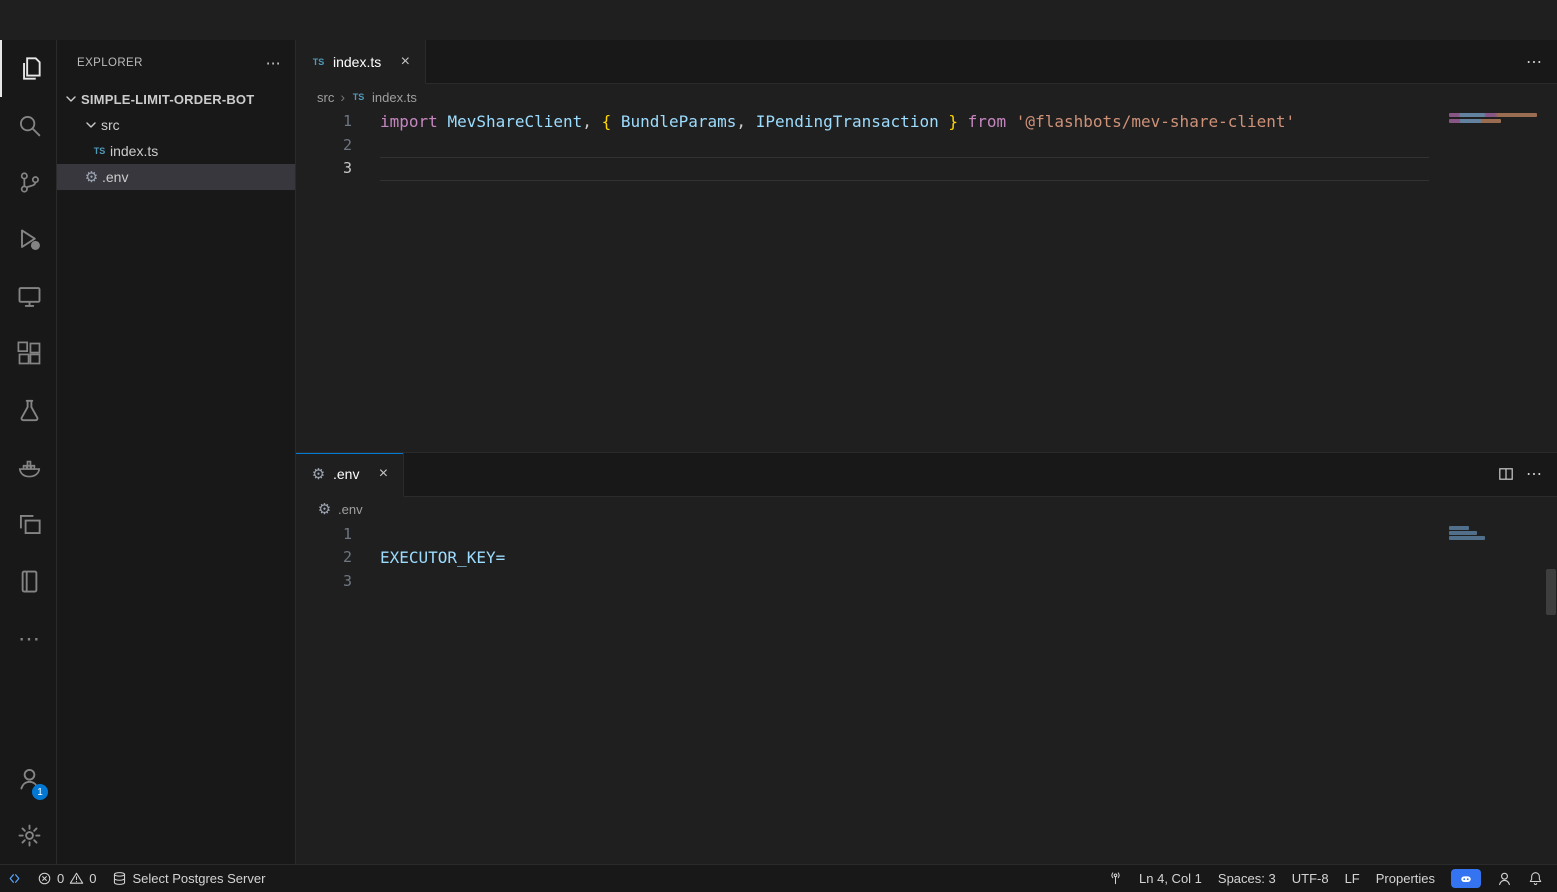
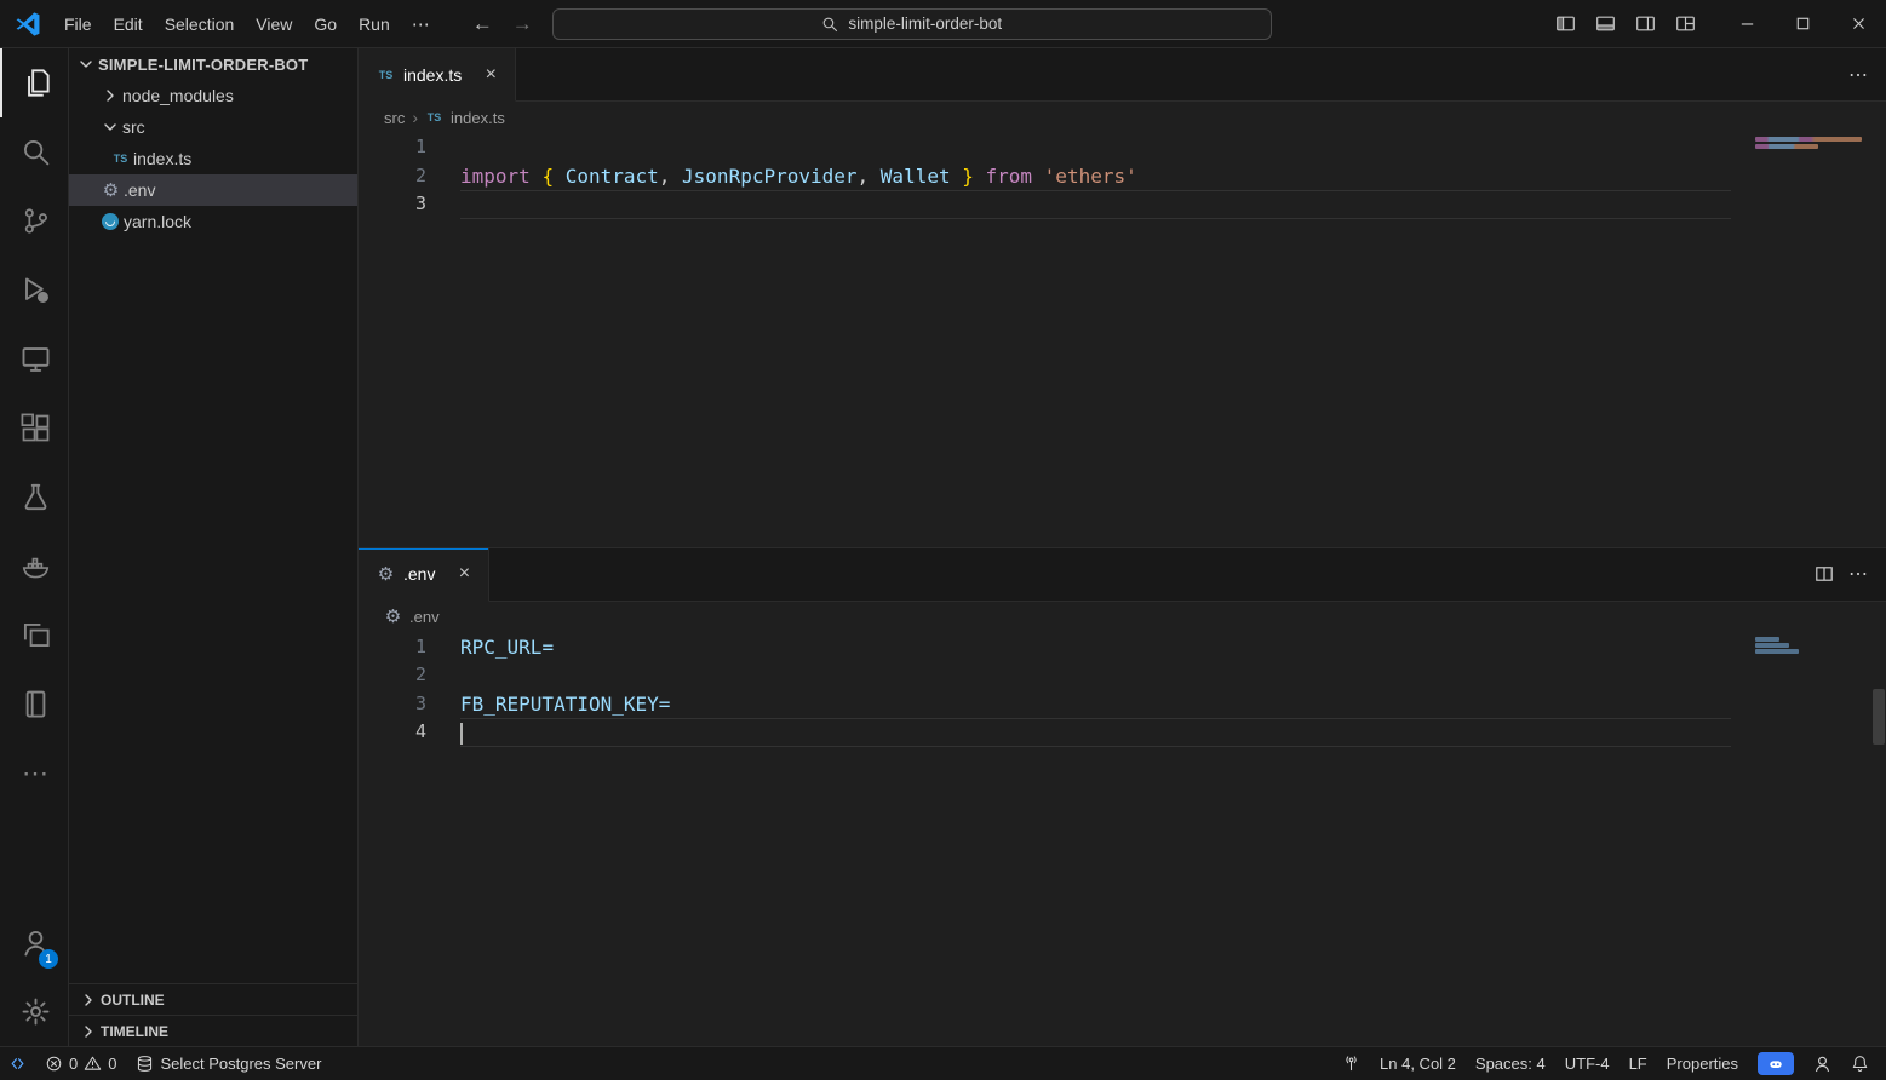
+ File
+ Edit
+ Selection
+ View
+ Go
+ Run
+ ←
+ →
+ simple-limit-order-bot
  1
- EXPLORER
  SIMPLE-LIMIT-ORDER-BOT
+ node_modules
  src
  index.ts
  .env
+ yarn.lock
+ OUTLINE
+ TIMELINE
  index.ts
  src
  index.ts
  1
- import MevShareClient, { BundleParams, IPendingTransaction } from '@flashbots/mev-share-client'
  2
+ import { Contract, JsonRpcProvider, Wallet } from 'ethers'
  3
  .env
  .env
  1
+ RPC_URL=
  2
- EXECUTOR_KEY=
  3
+ FB_REPUTATION_KEY=
+ 4
  0
  0
  Select Postgres Server
- Ln 4, Col 1
+ Ln 4, Col 2
- Spaces: 3
+ Spaces: 4
- UTF-8
+ UTF-4
  LF
  Properties
